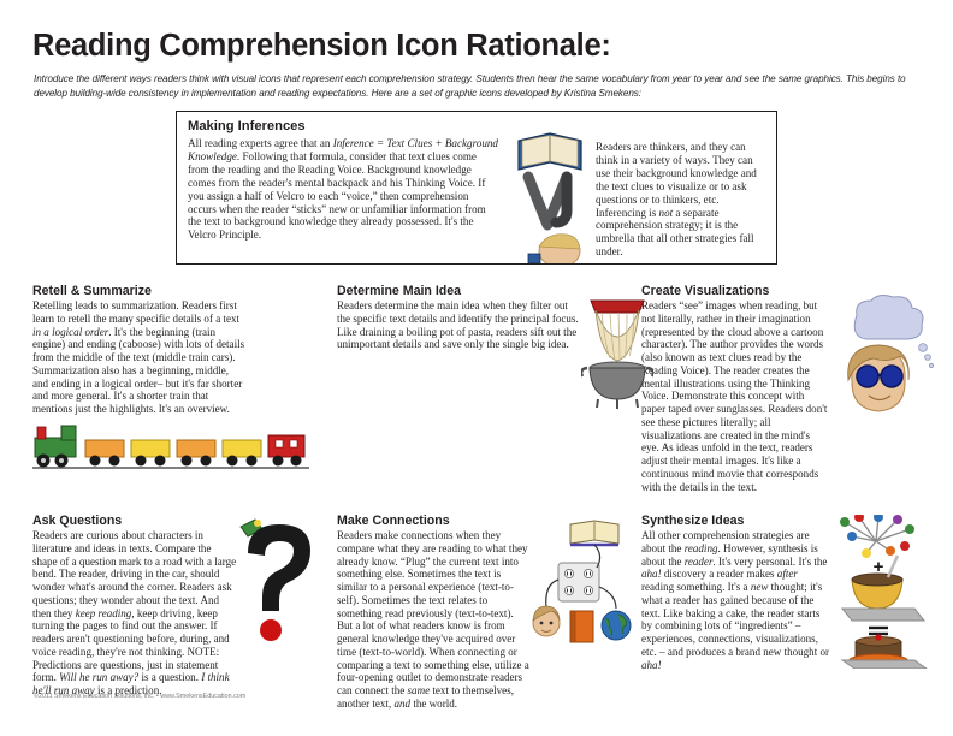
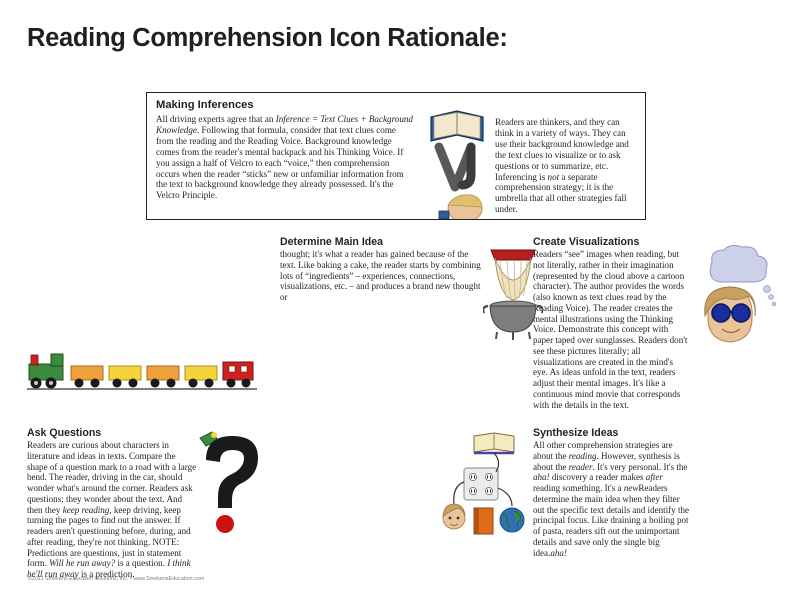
  Reading Comprehension Icon Rationale:
- Introduce the different ways readers think with visual icons that represent each comprehension strategy. Students then hear the same vocabulary from year to year and see the same graphics. This begins to develop building-wide consistency in implementation and reading expectations. Here are a set of graphic icons developed by Kristina Smekens:
  Making Inferences
- All reading experts agree that an Inference = Text Clues + Background Knowledge. Following that formula, consider that text clues come from the reading and the Reading Voice. Background knowledge comes from the reader's mental backpack and his Thinking Voice. If you assign a half of Velcro to each “voice,” then comprehension occurs when the reader “sticks” new or unfamiliar information from the text to background knowledge they already possessed. It's the Velcro Principle.
+ All driving experts agree that an Inference = Text Clues + Background Knowledge. Following that formula, consider that text clues come from the reading and the Reading Voice. Background knowledge comes from the reader's mental backpack and his Thinking Voice. If you assign a half of Velcro to each “voice,” then comprehension occurs when the reader “sticks” new or unfamiliar information from the text to background knowledge they already possessed. It's the Velcro Principle.
- Readers are thinkers, and they can think in a variety of ways. They can use their background knowledge and the text clues to visualize or to ask questions or to thinkers, etc. Inferencing is not a separate comprehension strategy; it is the umbrella that all other strategies fall under.
+ Readers are thinkers, and they can think in a variety of ways. They can use their background knowledge and the text clues to visualize or to ask questions or to summarize, etc. Inferencing is not a separate comprehension strategy; it is the umbrella that all other strategies fall under.
- Retell & Summarize
- Retelling leads to summarization. Readers first learn to retell the many specific details of a text in a logical order. It's the beginning (train engine) and ending (caboose) with lots of details from the middle of the text (middle train cars). Summarization also has a beginning, middle, and ending in a logical order– but it's far shorter and more general. It's a shorter train that mentions just the highlights. It's an overview.
  Determine Main Idea
- Readers determine the main idea when they filter out the specific text details and identify the principal focus. Like draining a boiling pot of pasta, readers sift out the unimportant details and save only the single big idea.
+ thought; it's what a reader has gained because of the text. Like baking a cake, the reader starts by combining lots of “ingredients” – experiences, connections, visualizations, etc. – and produces a brand new thought or
  Create Visualizations
  Readers “see” images when reading, but not literally, rather in their imagination (represented by the cloud above a cartoon character). The author provides the words (also known as text clues read by the ading Voice). The reader creates the mental illustrations using the Thinking Voice. Demonstrate this concept with paper taped over sunglasses. Readers don't see these pictures literally; all visualizations are created in the mind's eye. As ideas unfold in the text, readers adjust their mental images. It's like a continuous mind movie that corresponds with the details in the text.
  Ask Questions
- Readers are curious about characters in literature and ideas in texts. Compare the shape of a question mark to a road with a large bend. The reader, driving in the car, should wonder what's around the corner. Readers ask questions; they wonder about the text. And then they keep reading, keep driving, keep turning the pages to find out the answer. If readers aren't questioning before, during, and voice reading, they're not thinking. NOTE: Predictions are questions, just in statement form. Will he run away? is a question. I think he'll run away is a prediction.
+ Readers are curious about characters in literature and ideas in texts. Compare the shape of a question mark to a road with a large bend. The reader, driving in the car, should wonder what's around the corner. Readers ask questions; they wonder about the text. And then they keep reading, keep driving, keep turning the pages to find out the answer. If readers aren't questioning before, during, and after reading, they're not thinking. NOTE: Predictions are questions, just in statement form. Will he run away? is a question. I think he'll run away is a prediction.
- Make Connections
- Readers make connections when they compare what they are reading to what they already know. “Plug” the current text into something else. Sometimes the text is similar to a personal experience (text-to-self). Sometimes the text relates to something read previously (text-to-text). But a lot of what readers know is from general knowledge they've acquired over time (text-to-world). When connecting or comparing a text to something else, utilize a four-opening outlet to demonstrate readers can connect the same text to themselves, another text, and the world.
  Synthesize Ideas
- All other comprehension strategies are about the reading. However, synthesis is about the reader. It's very personal. It's the aha! discovery a reader makes after reading something. It's a new thought; it's what a reader has gained because of the text. Like baking a cake, the reader starts by combining lots of “ingredients” – experiences, connections, visualizations, etc. – and produces a brand new thought or aha!
+ All other comprehension strategies are about the reading. However, synthesis is about the reader. It's very personal. It's the aha! discovery a reader makes after reading something. It's a newReaders determine the main idea when they filter out the specific text details and identify the principal focus. Like draining a boiling pot of pasta, readers sift out the unimportant details and save only the single big idea.aha!
- +
